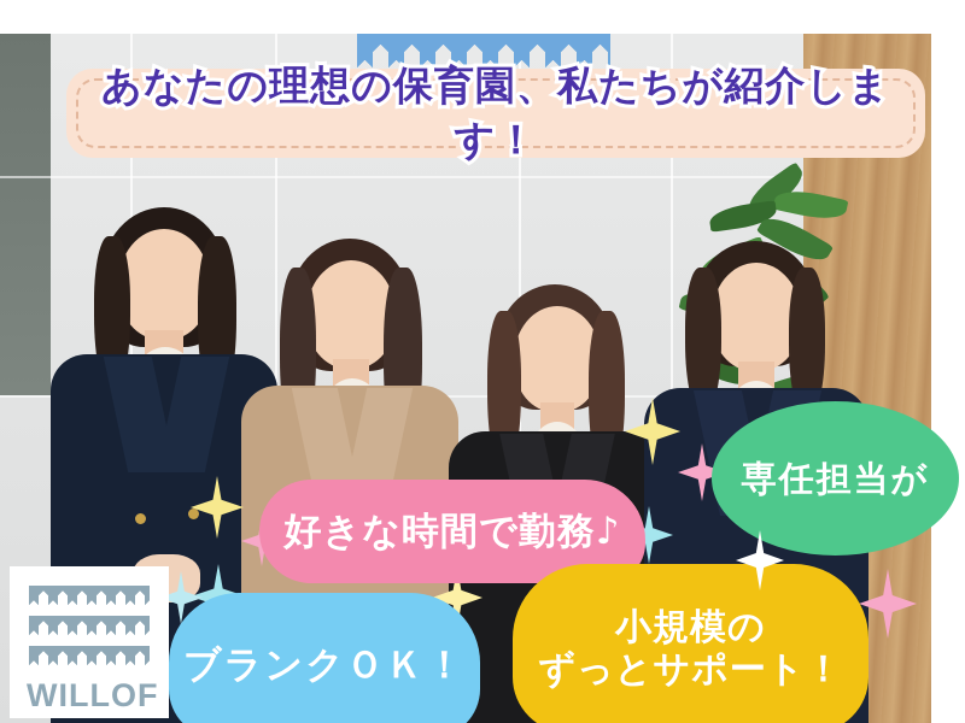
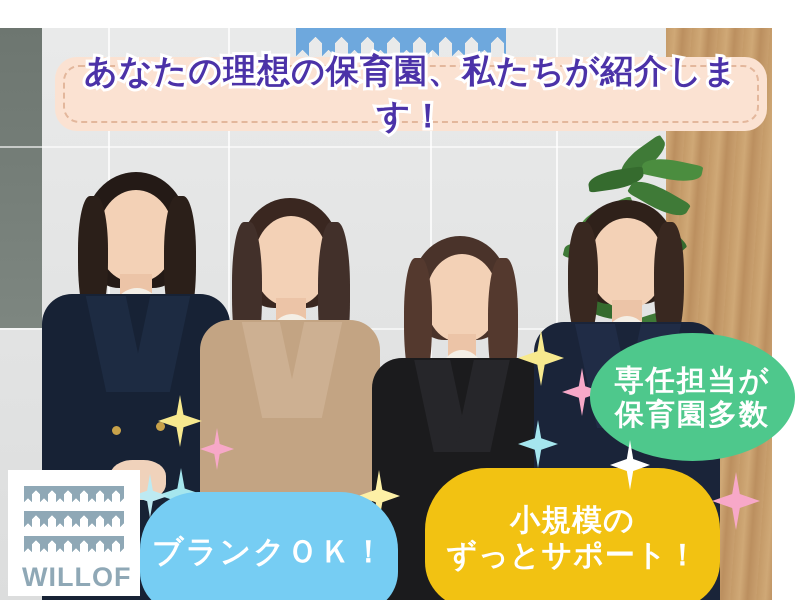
- 好きな時間で勤務♪
  専任担当が
+ 保育園多数
  ブランクＯＫ！
  小規模の
  ずっとサポート！
  あなたの理想の保育園、私たちが紹介します！
  WILLOF
